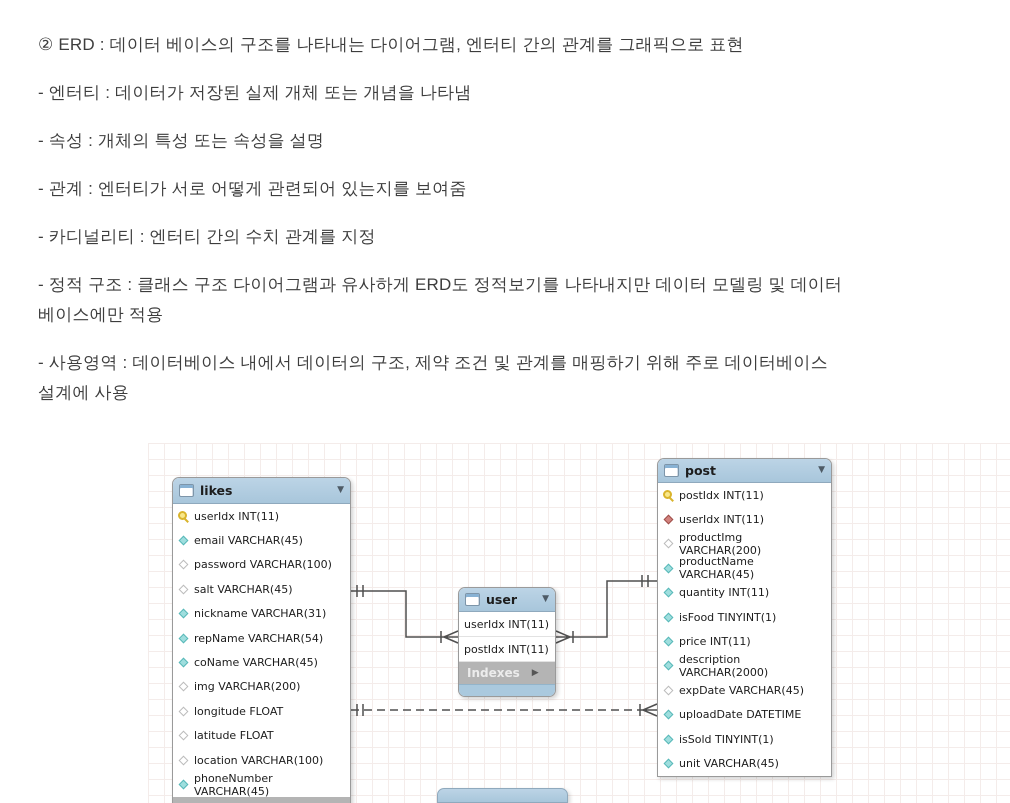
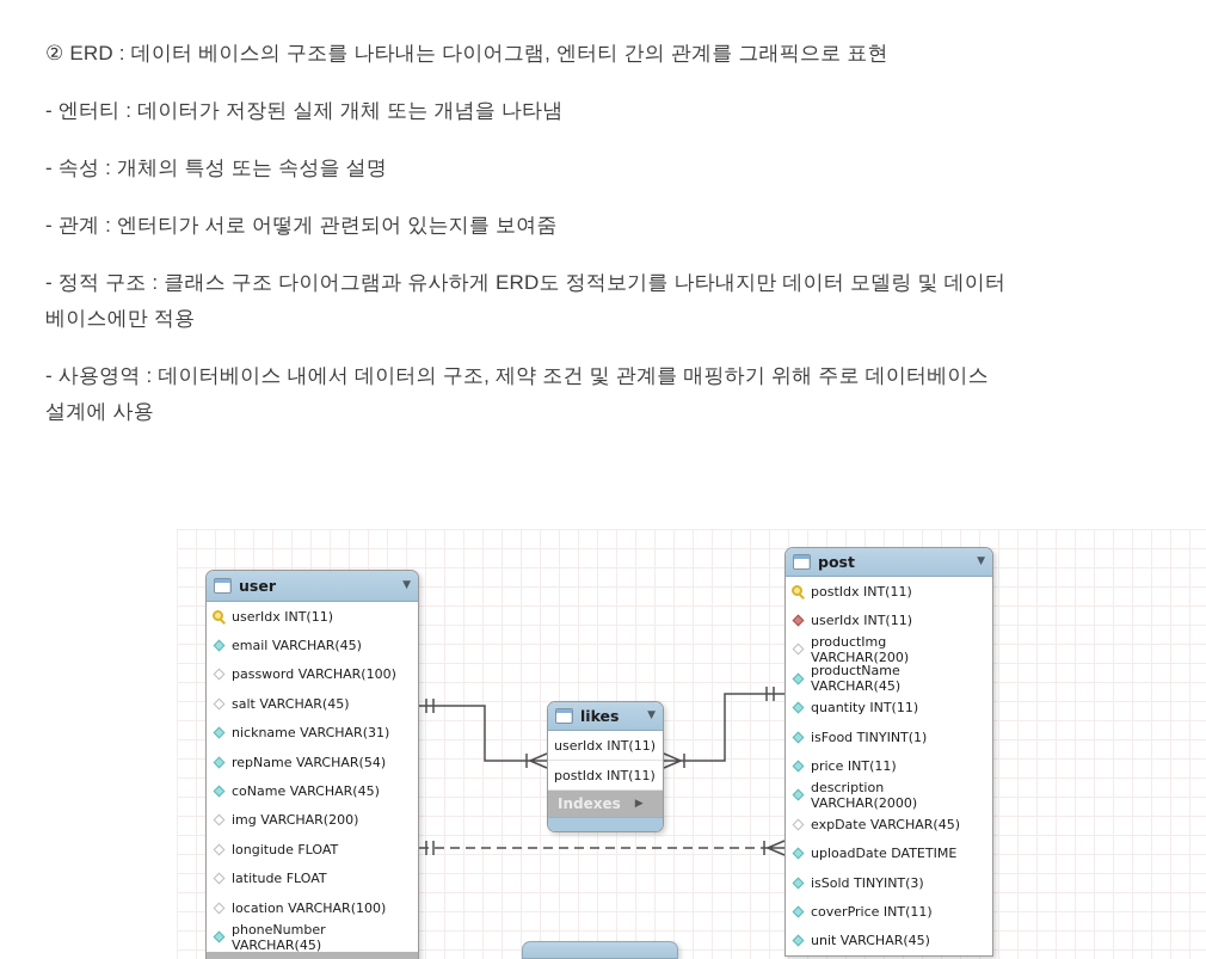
  ② ERD : 데이터 베이스의 구조를 나타내는 다이어그램, 엔터티 간의 관계를 그래픽으로 표현
  - 엔터티 : 데이터가 저장된 실제 개체 또는 개념을 나타냄
  - 속성 : 개체의 특성 또는 속성을 설명
  - 관계 : 엔터티가 서로 어떻게 관련되어 있는지를 보여줌
- - 카디널리티 : 엔터티 간의 수치 관계를 지정
  - 정적 구조 : 클래스 구조 다이어그램과 유사하게 ERD도 정적보기를 나타내지만 데이터 모델링 및 데이터
  베이스에만 적용
  - 사용영역 : 데이터베이스 내에서 데이터의 구조, 제약 조건 및 관계를 매핑하기 위해 주로 데이터베이스
  설계에 사용
- likes
+ user
  ▼
  userIdx INT(11)
  email VARCHAR(45)
  password VARCHAR(100)
  salt VARCHAR(45)
  nickname VARCHAR(31)
  repName VARCHAR(54)
  coName VARCHAR(45)
  img VARCHAR(200)
  longitude FLOAT
  latitude FLOAT
  location VARCHAR(100)
  phoneNumber VARCHAR(45)
- user
+ likes
  ▼
  userIdx INT(11)
  postIdx INT(11)
  Indexes
  ▶
  post
  ▼
  postIdx INT(11)
  userIdx INT(11)
  productImg VARCHAR(200)
  productName VARCHAR(45)
  quantity INT(11)
  isFood TINYINT(1)
  price INT(11)
  description VARCHAR(2000)
  expDate VARCHAR(45)
  uploadDate DATETIME
- isSold TINYINT(1)
+ isSold TINYINT(3)
+ coverPrice INT(11)
  unit VARCHAR(45)
